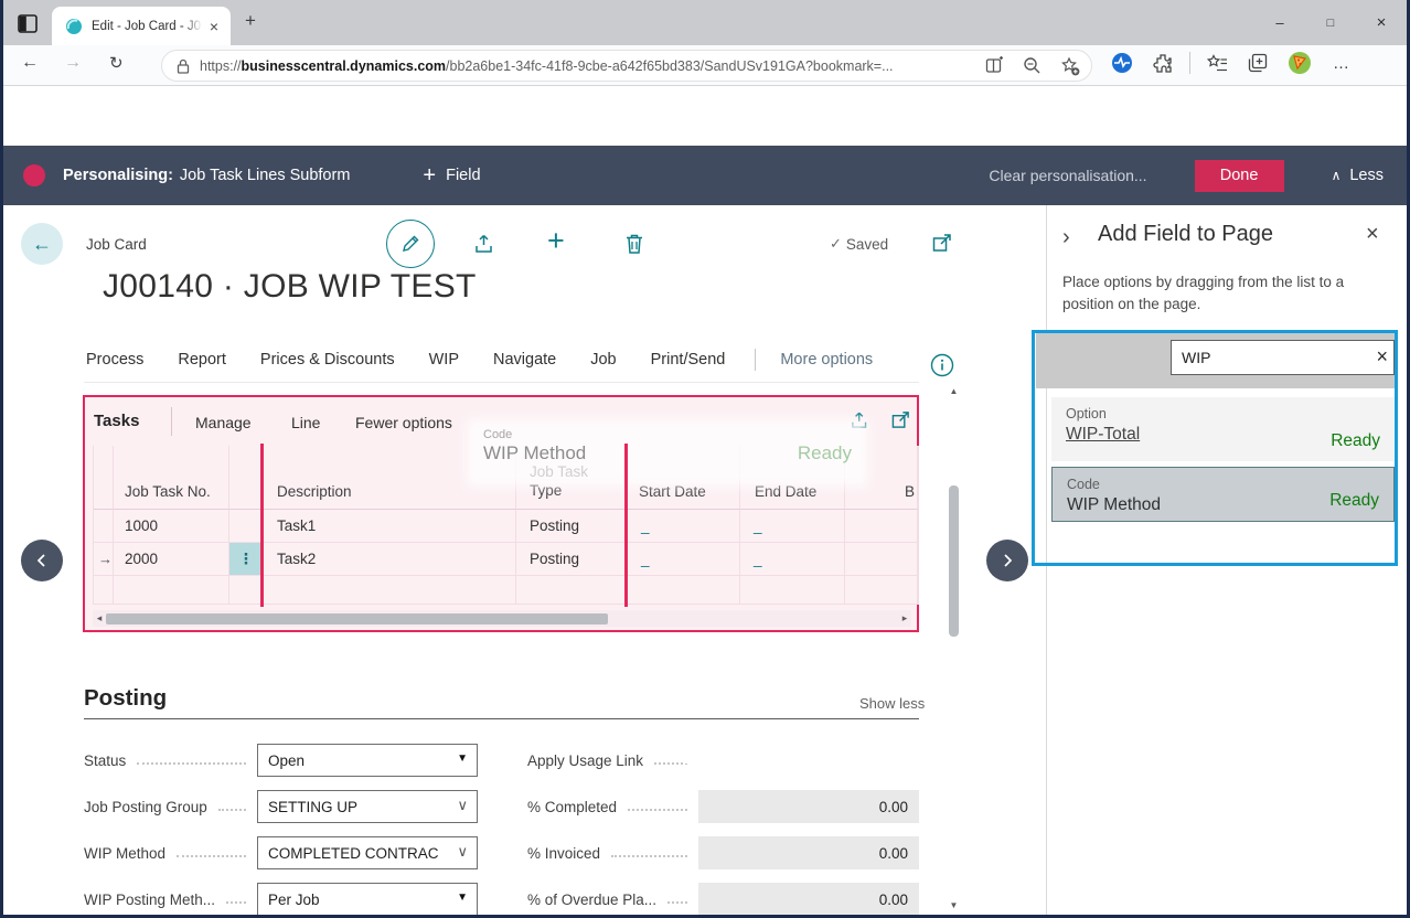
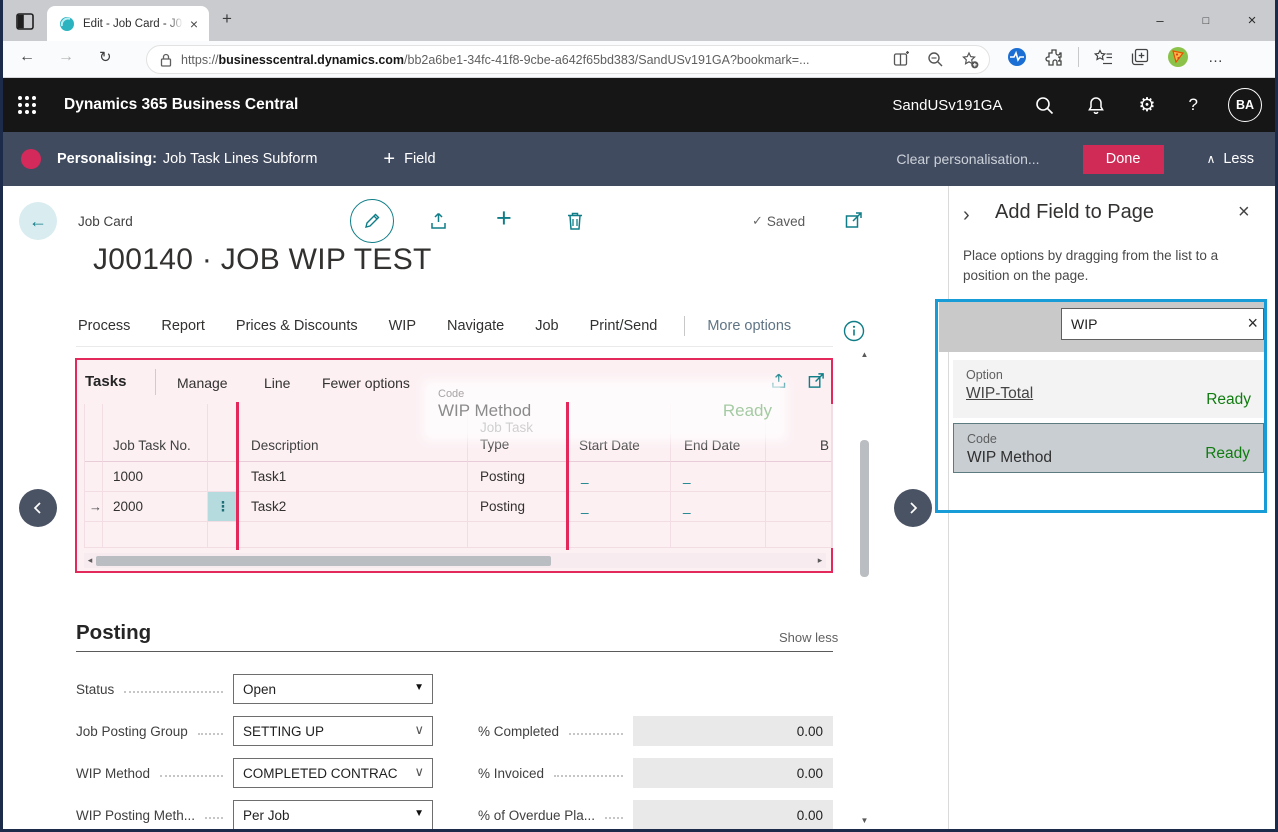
  ×
  +
  –
  □
  ×
  ←
  →
  ↻
  https://businesscentral.dynamics.com/bb2a6be1-34fc-41f8-9cbe-a642f65bd383/SandUSv191GA?bookmark=...
  …
+ Dynamics 365 Business Central
+ SandUSv191GA
+ ⚙
+ ?
+ BA
  Personalising:
  Job Task Lines Subform
  +
  Field
  Clear personalisation...
  Done
  ∧
  Less
  ←
  Job Card
  +
  ✓
  Saved
  J00140 · JOB WIP TEST
  Process
  Report
  Prices & Discounts
  WIP
  Navigate
  Job
  Print/Send
  More options
  Tasks
  Manage
  Line
  Fewer options
  Job Task No.
  Description
  Job Task
  Type
  Start Date
  End Date
  B
  1000
  Task1
  Posting
  _
  _
  →
  2000
  ⋮
  Task2
  Posting
  _
  _
  Code
  WIP Method
  Ready
  ◂
  ▸
  Posting
  Show less
  Status
  Open
  ▼
  Job Posting Group
  SETTING UP
  ∨
  WIP Method
  COMPLETED CONTRAC
  ∨
  WIP Posting Meth...
  Per Job
  ▼
- Apply Usage Link
  % Completed
  0.00
  % Invoiced
  0.00
  % of Overdue Pla...
  0.00
  ▲
  ▼
  ›
  Add Field to Page
  ×
  Place options by dragging from the list to a position on the page.
  WIP
  ×
  Option
  WIP-Total
  Ready
  Code
  WIP Method
  Ready
